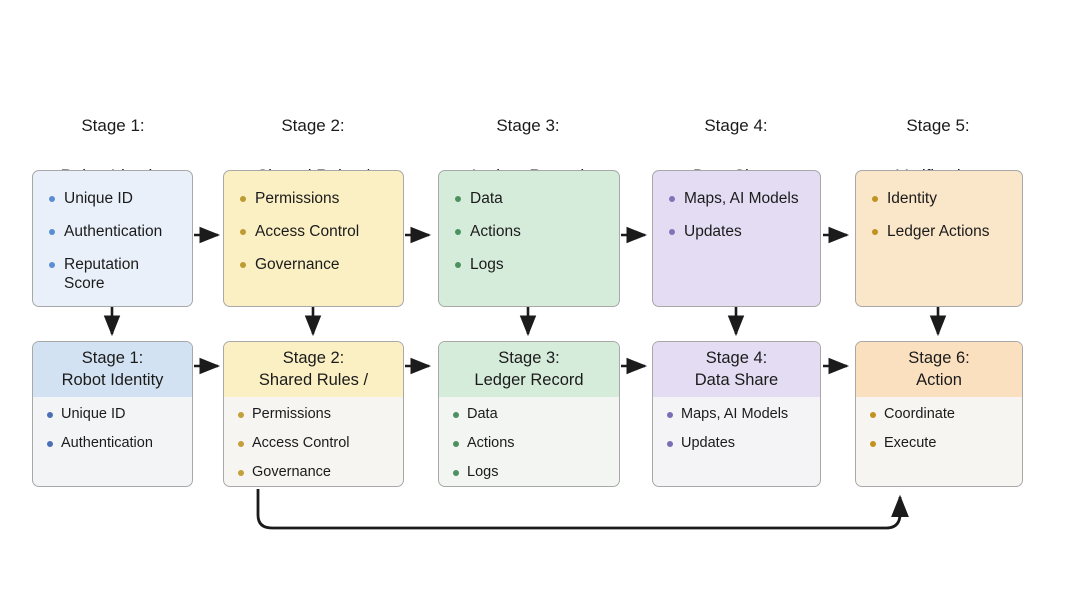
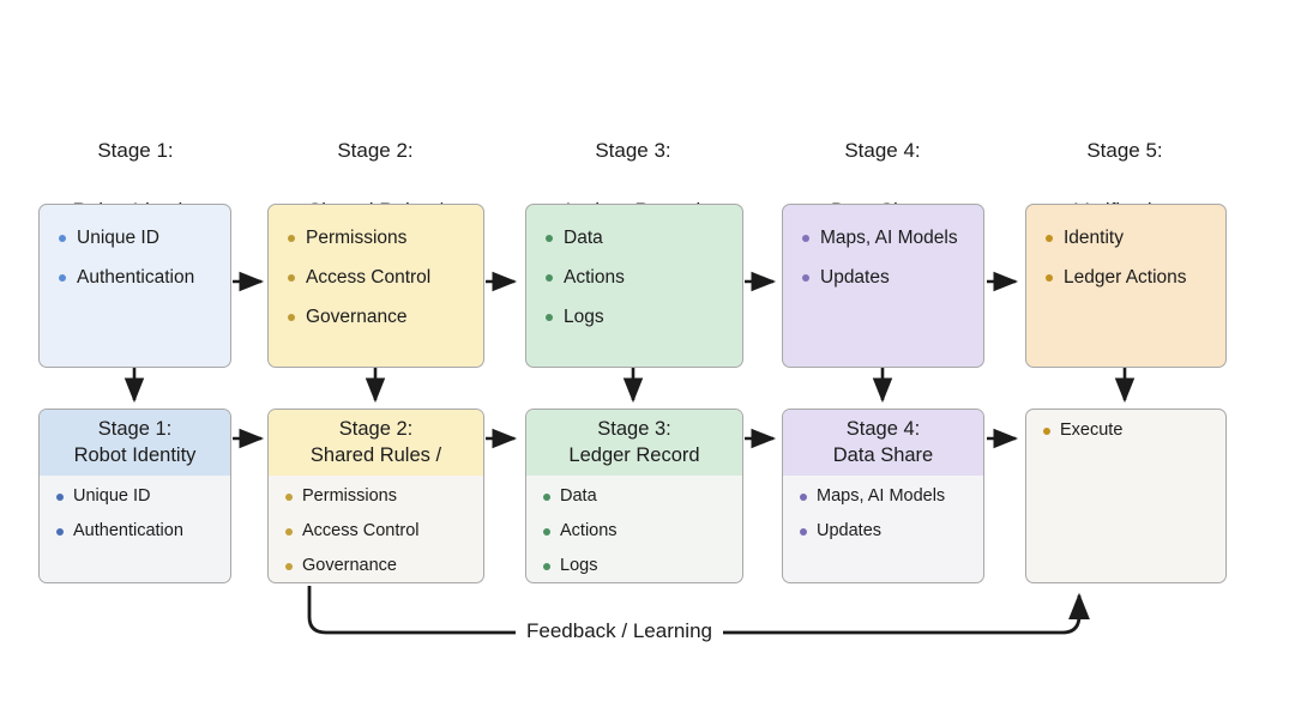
  Stage 1:
  Stage 2:
  Stage 3:
  Stage 4:
  Stage 5:
  Unique ID
  Authentication
- Reputation Score
  Permissions
  Access Control
  Governance
  Data
  Actions
  Logs
  Maps, AI Models
  Updates
  Identity
  Ledger Actions
  Stage 1:
  Robot Identity
  Unique ID
  Authentication
  Stage 2:
  Shared Rules /
  Permissions
  Access Control
  Governance
  Stage 3:
  Ledger Record
  Data
  Actions
  Logs
  Stage 4:
  Data Share
  Maps, AI Models
  Updates
- Stage 6:
- Action
- Coordinate
  Execute
+ Feedback / Learning
